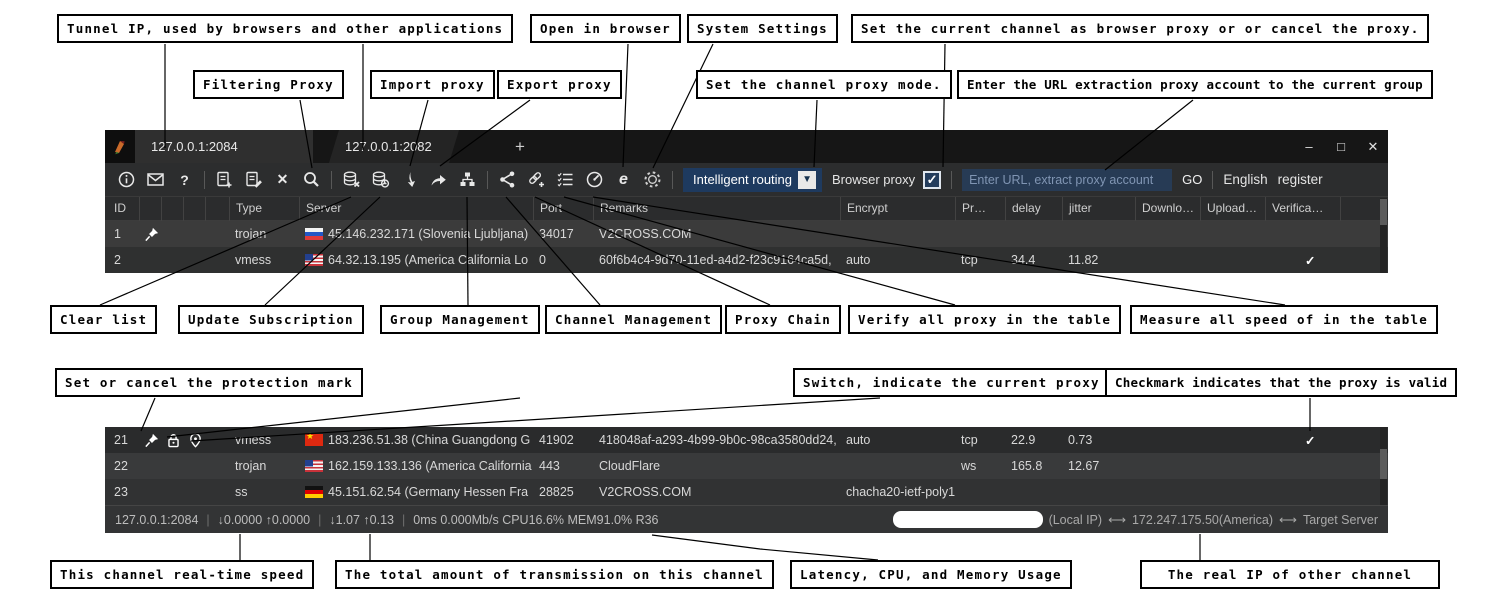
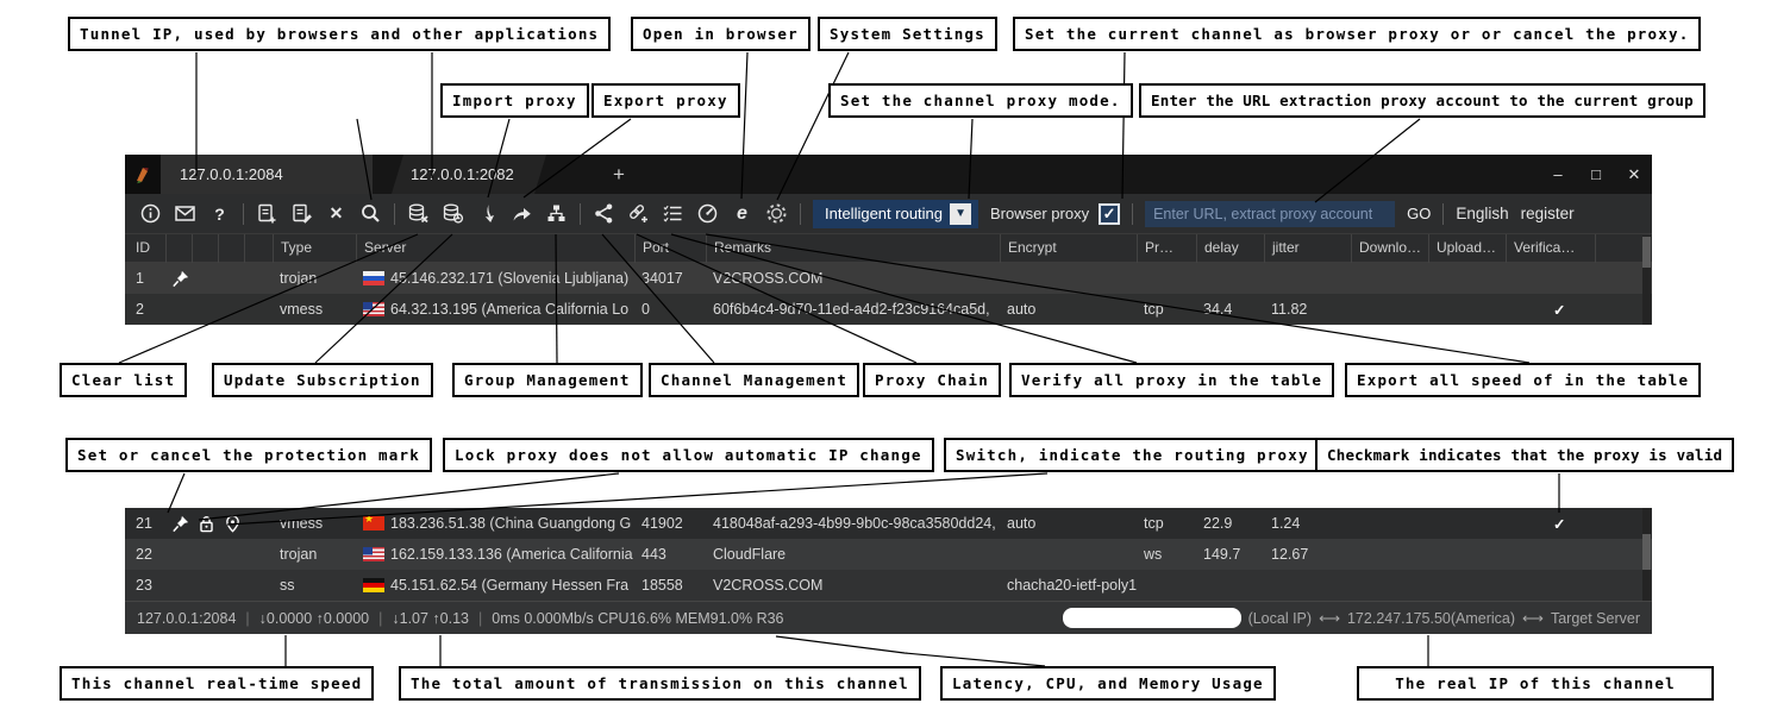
  Tunnel IP, used by browsers and other applications
  Open in browser
  System Settings
  Set the current channel as browser proxy or or cancel the proxy.
- Filtering Proxy
  Import proxy
  Export proxy
  Set the channel proxy mode.
  Enter the URL extraction proxy account to the current group
  Clear list
  Update Subscription
  Group Management
  Channel Management
  Proxy Chain
  Verify all proxy in the table
- Measure all speed of in the table
+ Export all speed of in the table
  Set or cancel the protection mark
+ Lock proxy does not allow automatic IP change
- Switch, indicate the current proxy
+ Switch, indicate the routing proxy
  Checkmark indicates that the proxy is valid
  This channel real-time speed
  The total amount of transmission on this channel
  Latency, CPU, and Memory Usage
- The real IP of other channel
+ The real IP of this channel
  127.0.0.1:2084
  12.0.0.1:2082
  +
  –
  □
  ✕
  ?
  ✕
  e
  Intelligent routing
  ▼
  Browser proxy
  ✓
  Enter URL, extract proxy account
  GO
  English
  register
  ID
  Type
  Server
  Por
  emarks
  Encrypt
  Pr…
  delay
  jitter
  Downlo…
  Upload…
  Verifica…
  1
  trojan
  45.146.232.171 (Sloveni Ljubljana)
  34017
  V2CROSS.COM
  2
  vmess
  64.32.13.195 (America California Lo
  0
  60f6b4c4-9d0-11ed-a4d2-f23c914ca5d,
  auto
  tcp
  34.4
  11.82
  ✓
  21
  vmess
  183.236.51.38 (China Guangdong G
  41902
  418048af-a293-4b99-9b0c-98ca3580dd24,
  auto
  tcp
  22.9
- 0.73
+ 1.24
  ✓
  22
  trojan
  162.159.133.136 (America California
  443
  CloudFlare
  ws
- 165.8
+ 149.7
  12.67
  23
  ss
  45.151.62.54 (Germany Hessen Fra
- 28825
+ 18558
  V2CROSS.COM
  chacha20-ietf-poly1
  127.0.0.1:2084
  |
  ↓0.0000 ↑0.0000
  |
  ↓1.07 ↑0.13
  |
  0ms 0.000Mb/s CPU16.6% MEM91.0% R36
  (Local IP)
  ⟷
  172.247.175.50(America)
  ⟷
  Target Server
